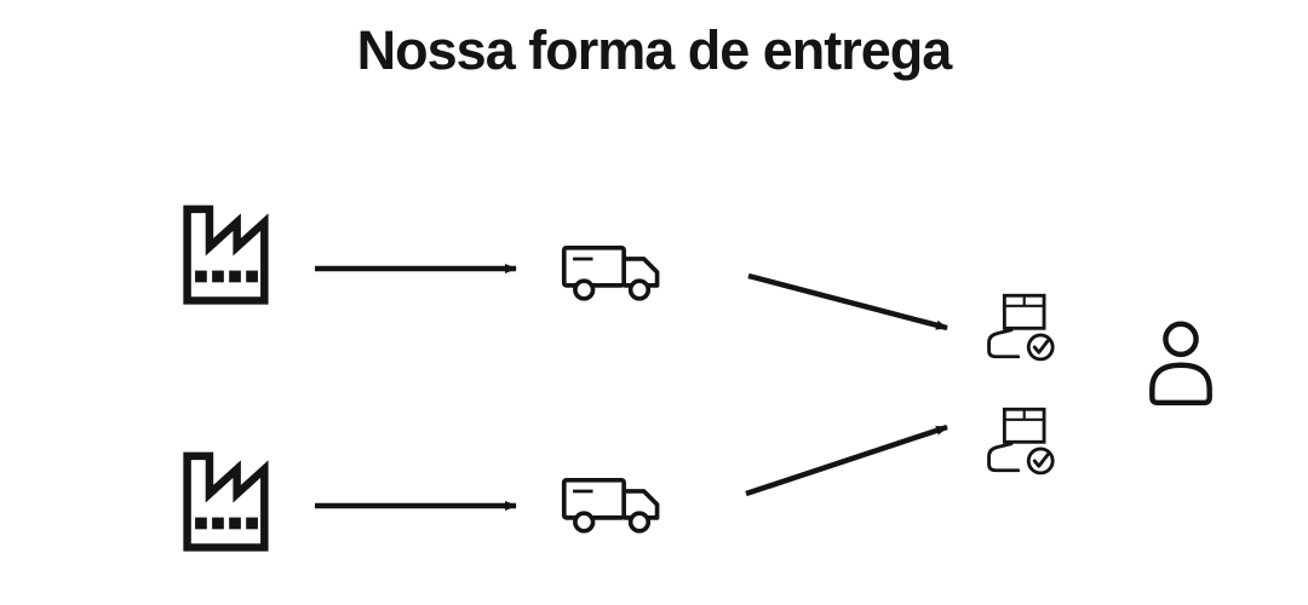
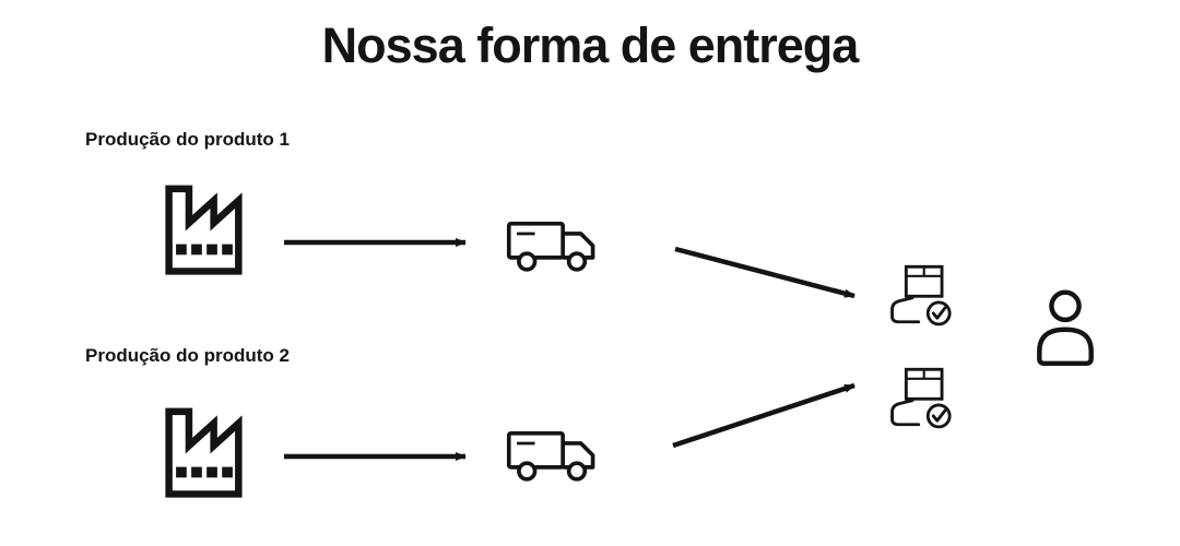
  Nossa forma de entrega
+ Produção do produto 1
+ Produção do produto 2
